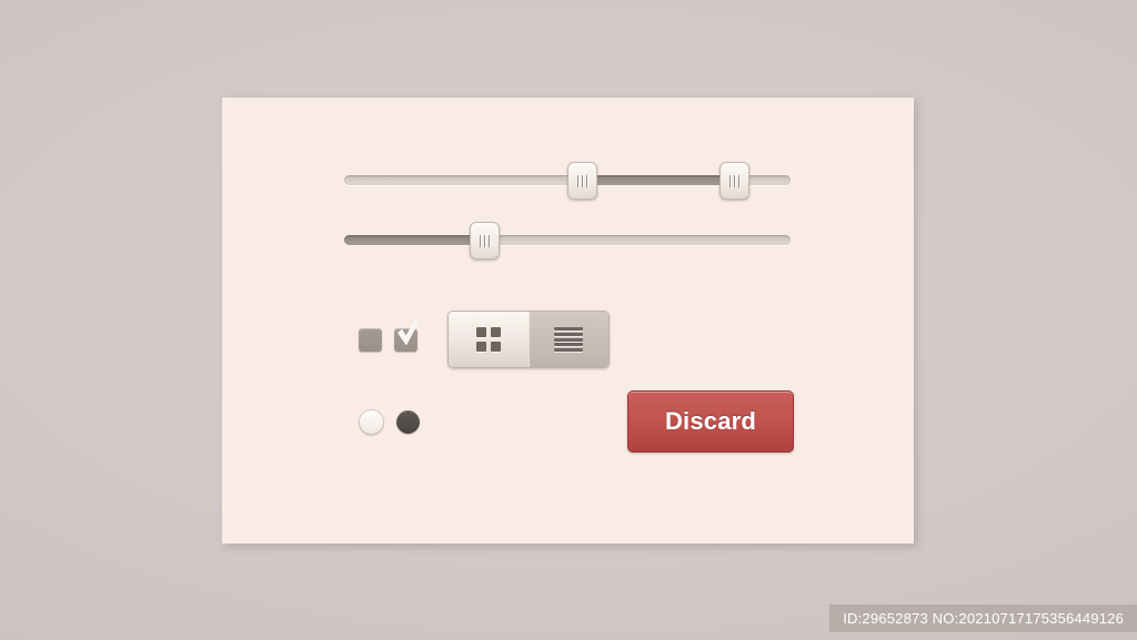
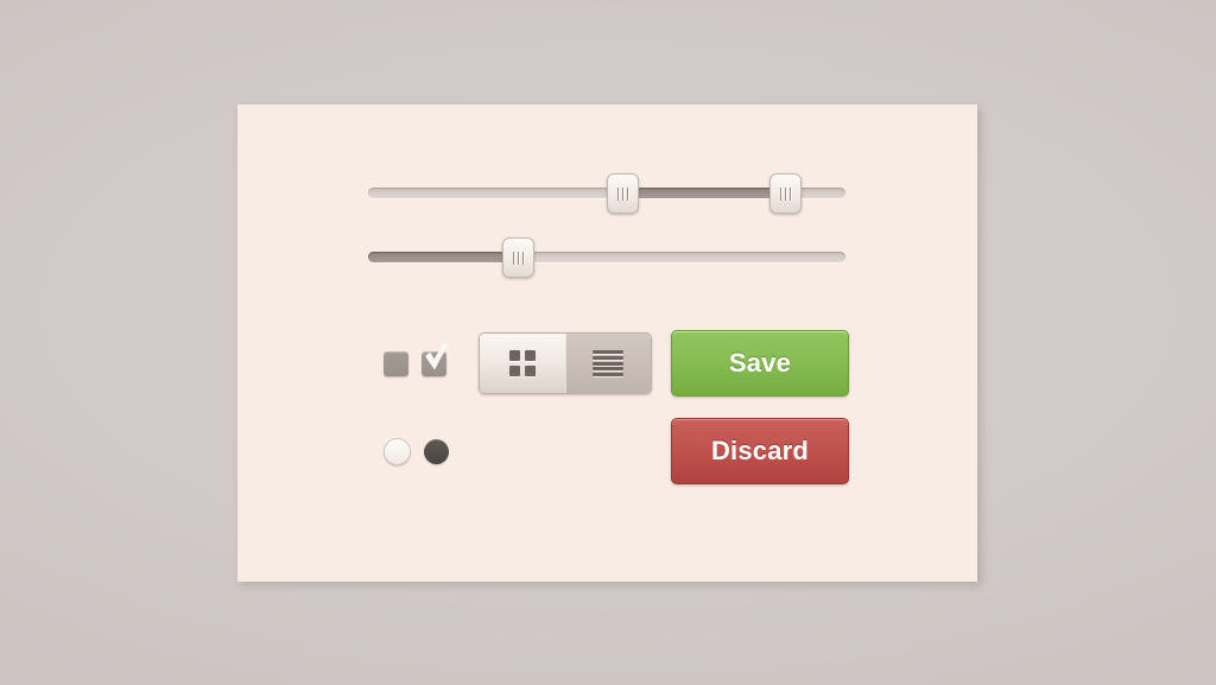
+ Save
  Discard
- ID:29652873 NO:20210717175356449126
